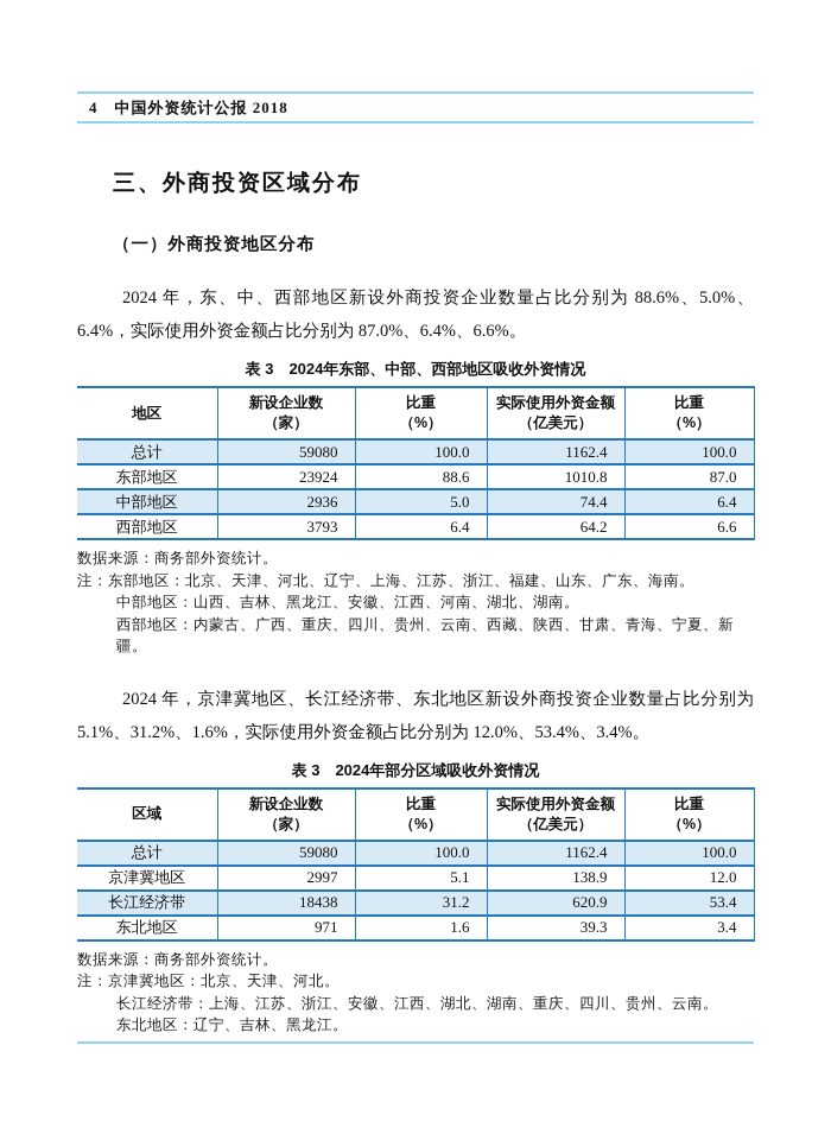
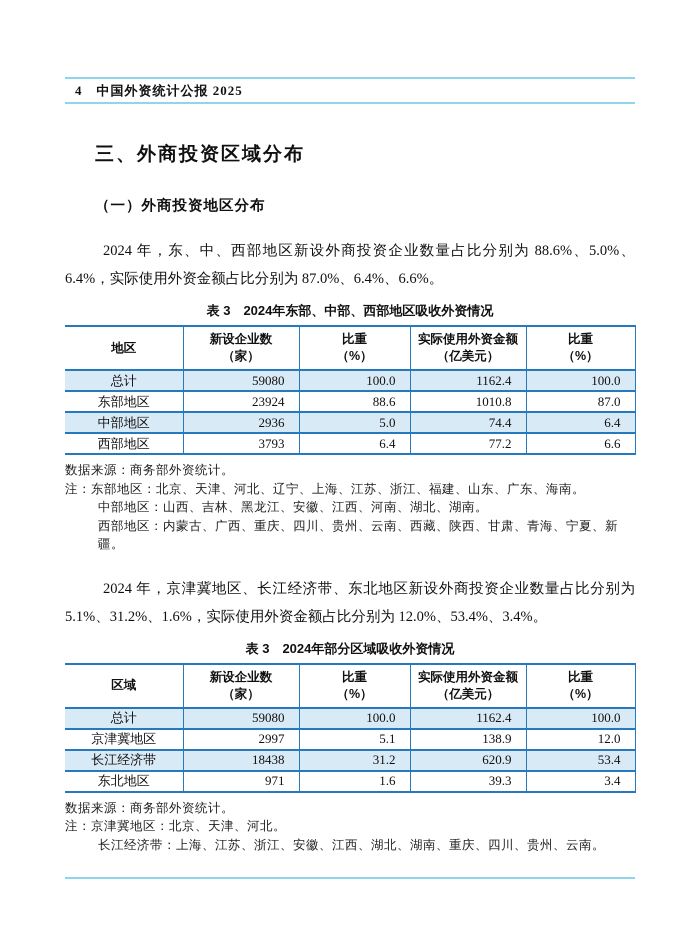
  4
- 中国外资统计公报 2018
+ 中国外资统计公报 2025
  三、外商投资区域分布
  （一）外商投资地区分布
  2024 年，东、中、西部地区新设外商投资企业数量占比分别为 88.6%、5.0%、6.4%，实际使用外资金额占比分别为 87.0%、6.4%、6.6%。
  表 3 2024年东部、中部、西部地区吸收外资情况
  地区	新设企业数（家）	比重（%）	实际使用外资金额（亿美元）	比重（%）
  总计	59080	100.0	1162.4	100.0
  东部地区	23924	88.6	1010.8	87.0
  中部地区	2936	5.0	74.4	6.4
- 西部地区	3793	6.4	64.2	6.6
+ 西部地区	3793	6.4	77.2	6.6
  数据来源：商务部外资统计。
  注：东部地区：北京、天津、河北、辽宁、上海、江苏、浙江、福建、山东、广东、海南。
  中部地区：山西、吉林、黑龙江、安徽、江西、河南、湖北、湖南。
  西部地区：内蒙古、广西、重庆、四川、贵州、云南、西藏、陕西、甘肃、青海、宁夏、新疆。
  2024 年，京津冀地区、长江经济带、东北地区新设外商投资企业数量占比分别为 5.1%、31.2%、1.6%，实际使用外资金额占比分别为 12.0%、53.4%、3.4%。
  表 3 2024年部分区域吸收外资情况
  区域	新设企业数（家）	比重（%）	实际使用外资金额（亿美元）	比重（%）
  总计	59080	100.0	1162.4	100.0
  京津冀地区	2997	5.1	138.9	12.0
  长江经济带	18438	31.2	620.9	53.4
  东北地区	971	1.6	39.3	3.4
  数据来源：商务部外资统计。
  注：京津冀地区：北京、天津、河北。
  长江经济带：上海、江苏、浙江、安徽、江西、湖北、湖南、重庆、四川、贵州、云南。
- 东北地区：辽宁、吉林、黑龙江。
